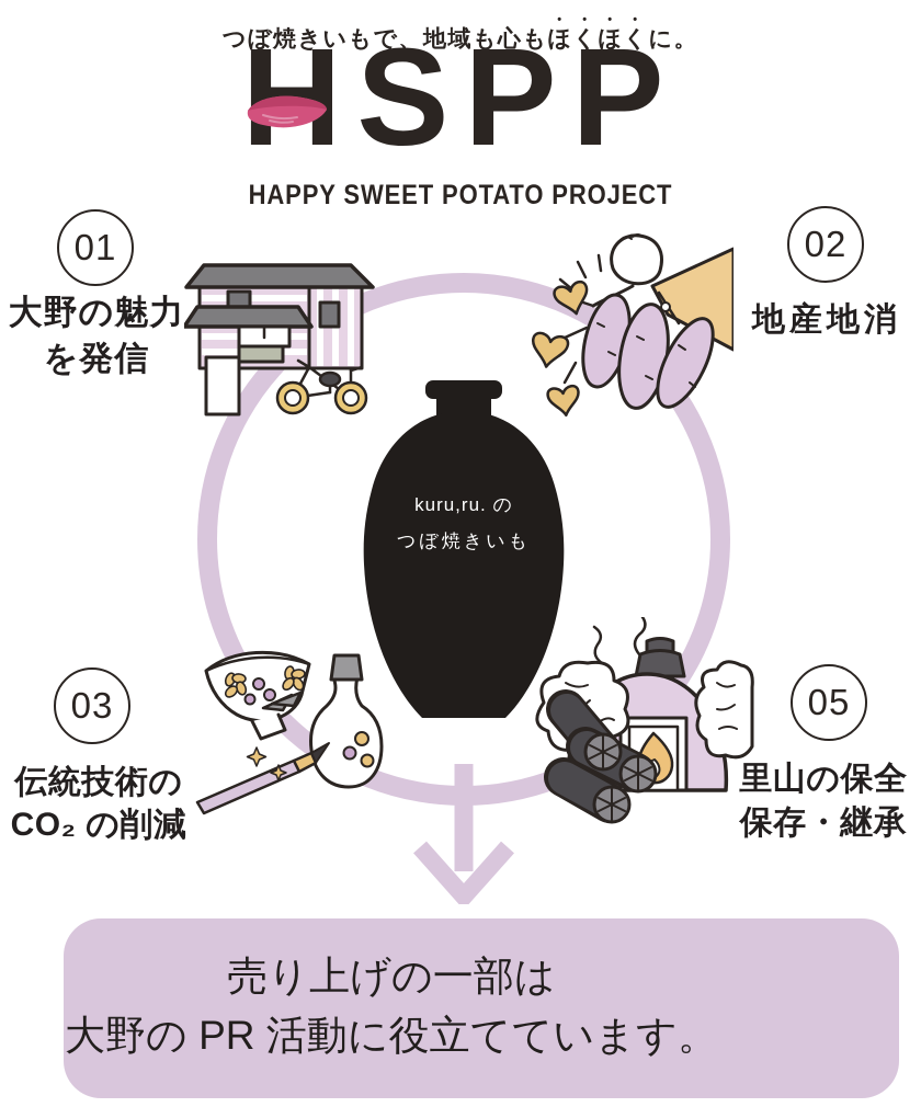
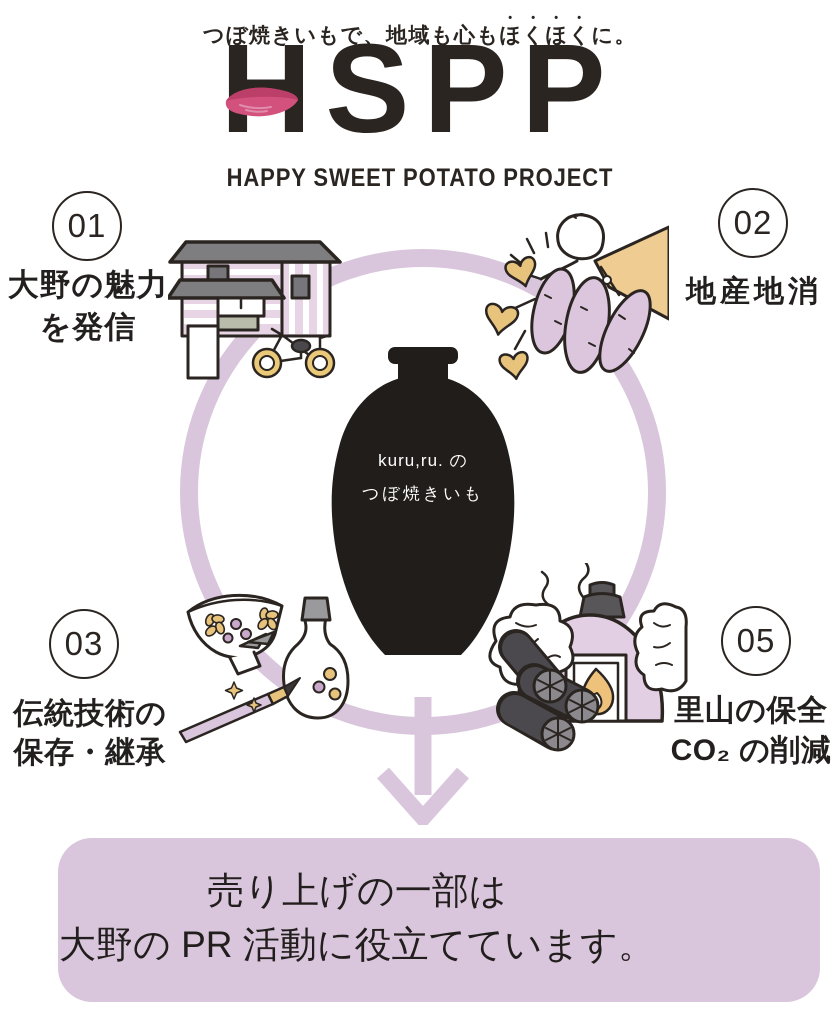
  つぼ焼きいもで、地域も心もほくほくに。
  HSPP
  HAPPY SWEET POTATO PROJECT
  kuru,ru. の
  つぼ焼きいも
  01
  大野の魅力
  を発信
  02
  地産地消
  03
  伝統技術の
- CO₂ の削減
+ 保存・継承
  05
  里山の保全
- 保存・継承
+ CO₂ の削減
  売り上げの一部は
  大野の PR 活動に役立てています。
